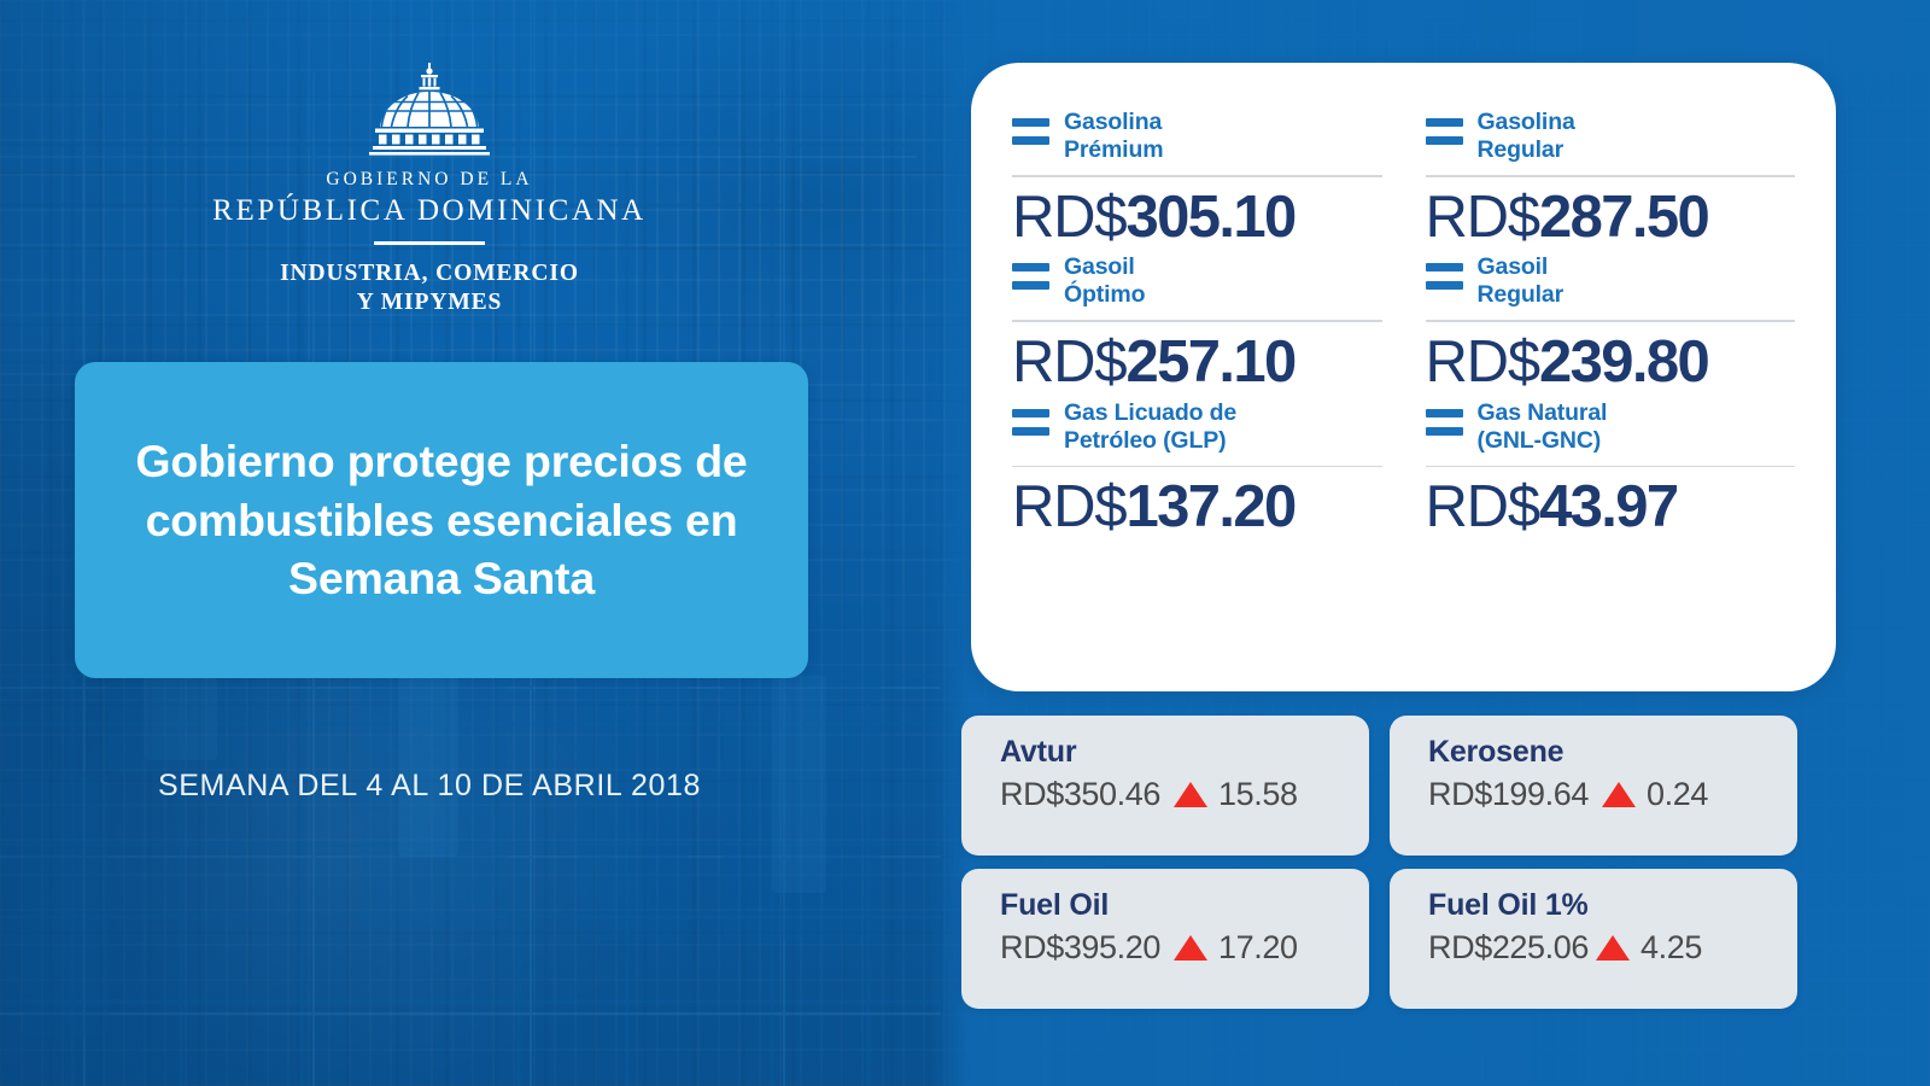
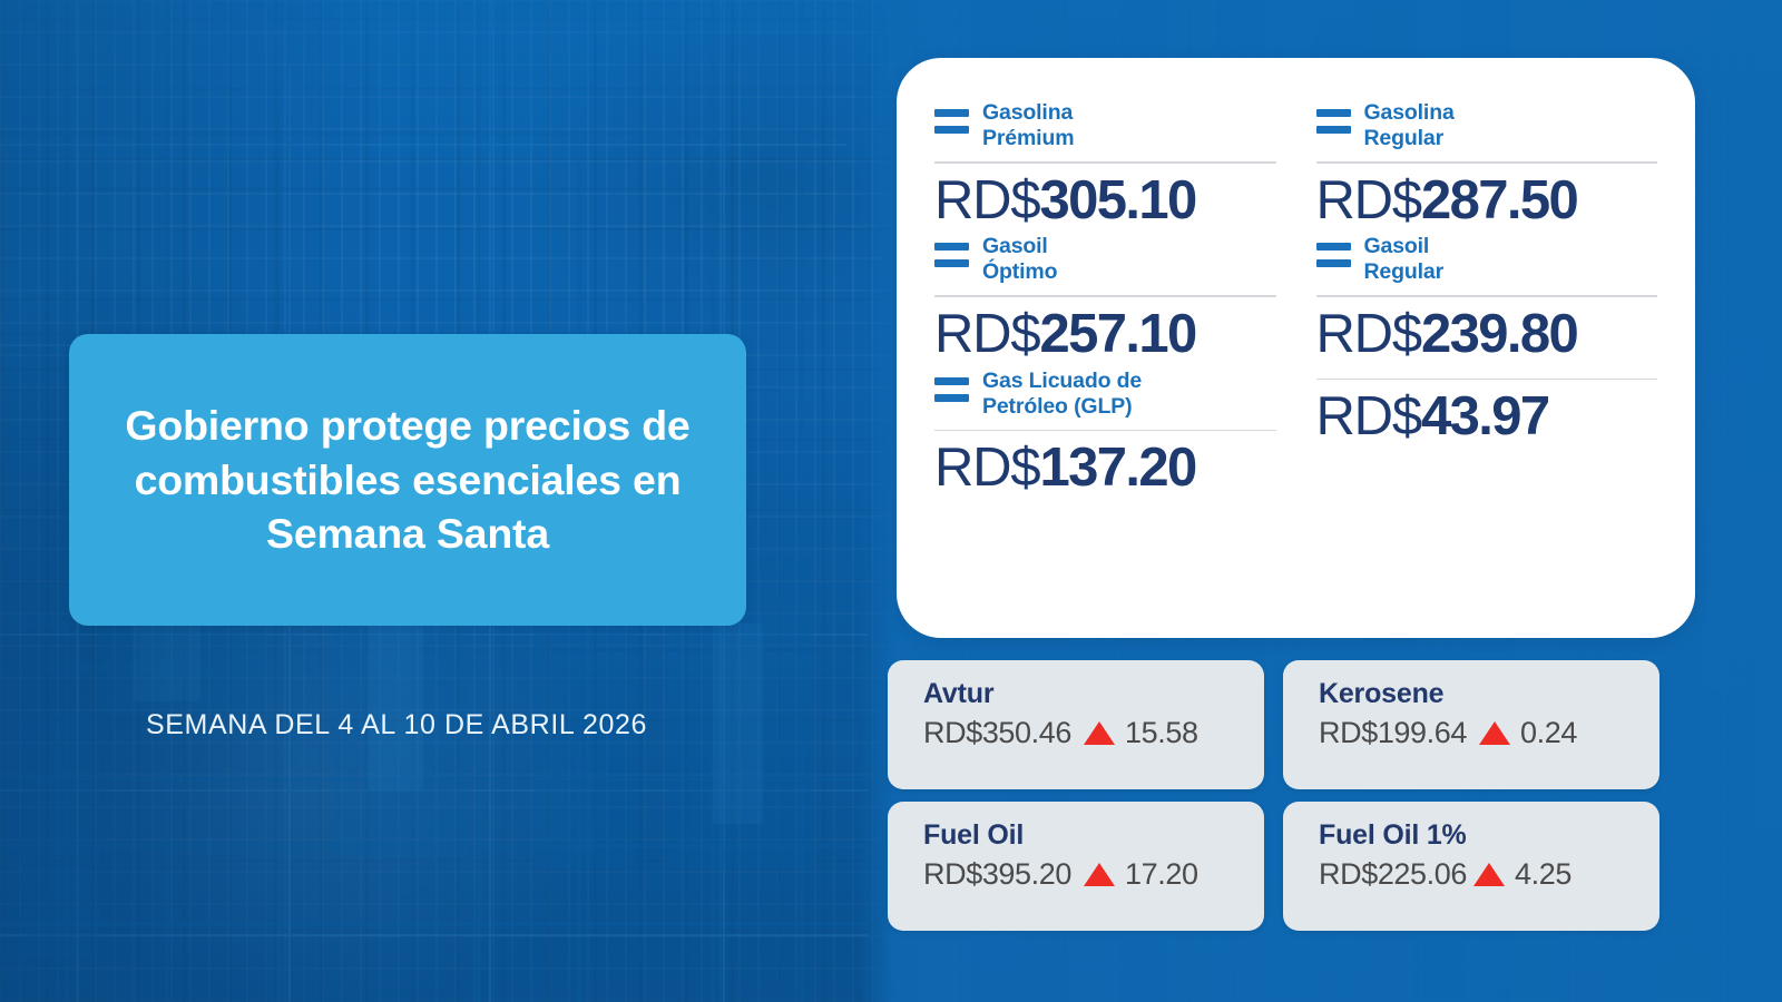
- GOBIERNO DE LA
- REPÚBLICA DOMINICANA
- INDUSTRIA, COMERCIO
- Y MIPYMES
  Gobierno protege precios de combustibles esenciales en Semana Santa
- SEMANA DEL 4 AL 10 DE ABRIL 2018
+ SEMANA DEL 4 AL 10 DE ABRIL 2026
  Gasolina
  Prémium
  RD$305.10
  Gasolina
  Regular
  RD$287.50
  Gasoil
  Óptimo
  RD$257.10
  Gasoil
  Regular
  RD$239.80
  Gas Licuado de
  Petróleo (GLP)
  RD$137.20
- Gas Natural
- (GNL-GNC)
  RD$43.97
  Avtur
  RD$350.46
  15.58
  Kerosene
  RD$199.64
  0.24
  Fuel Oil
  RD$395.20
  17.20
  Fuel Oil 1%
  RD$225.06
  4.25
